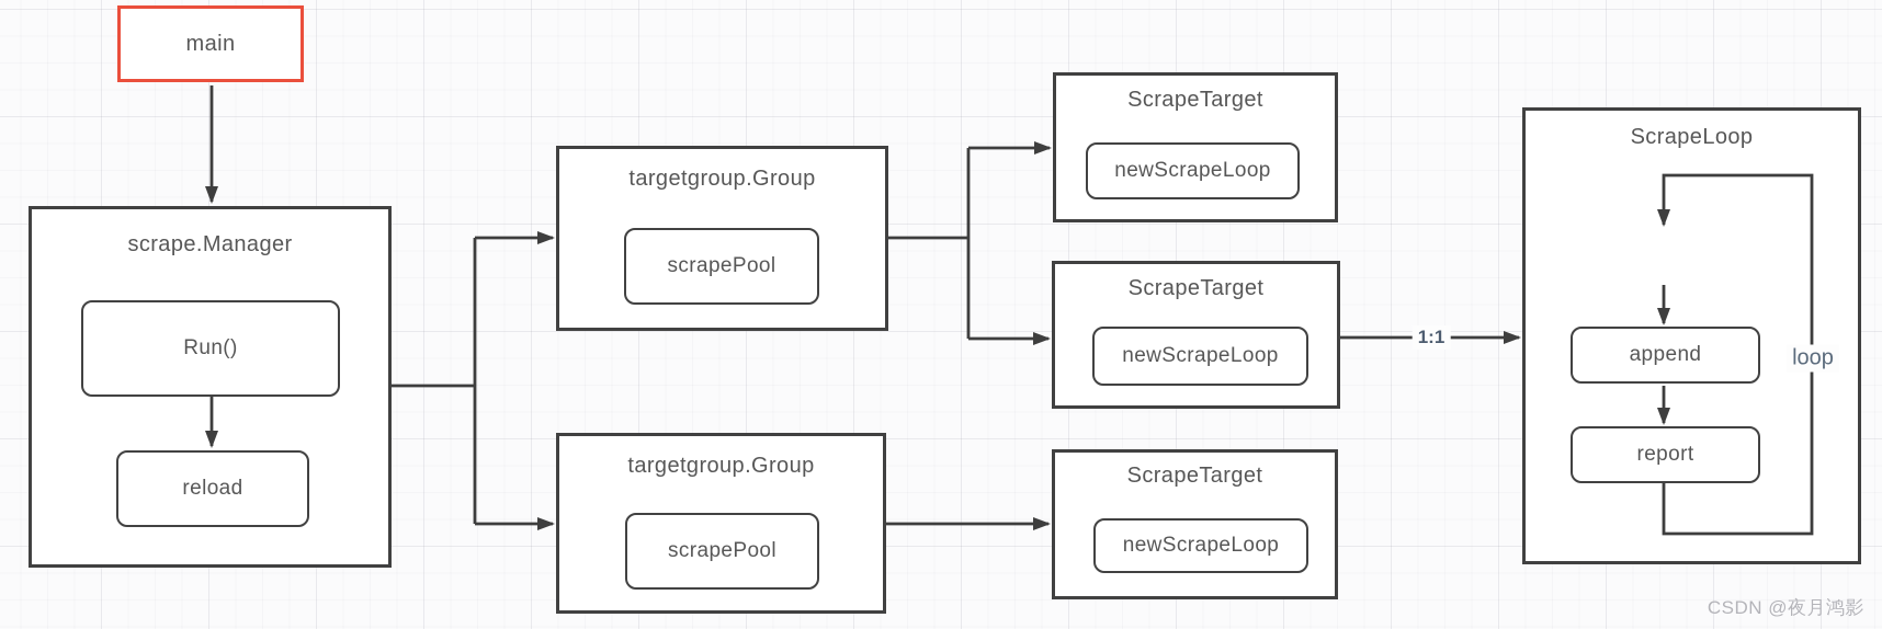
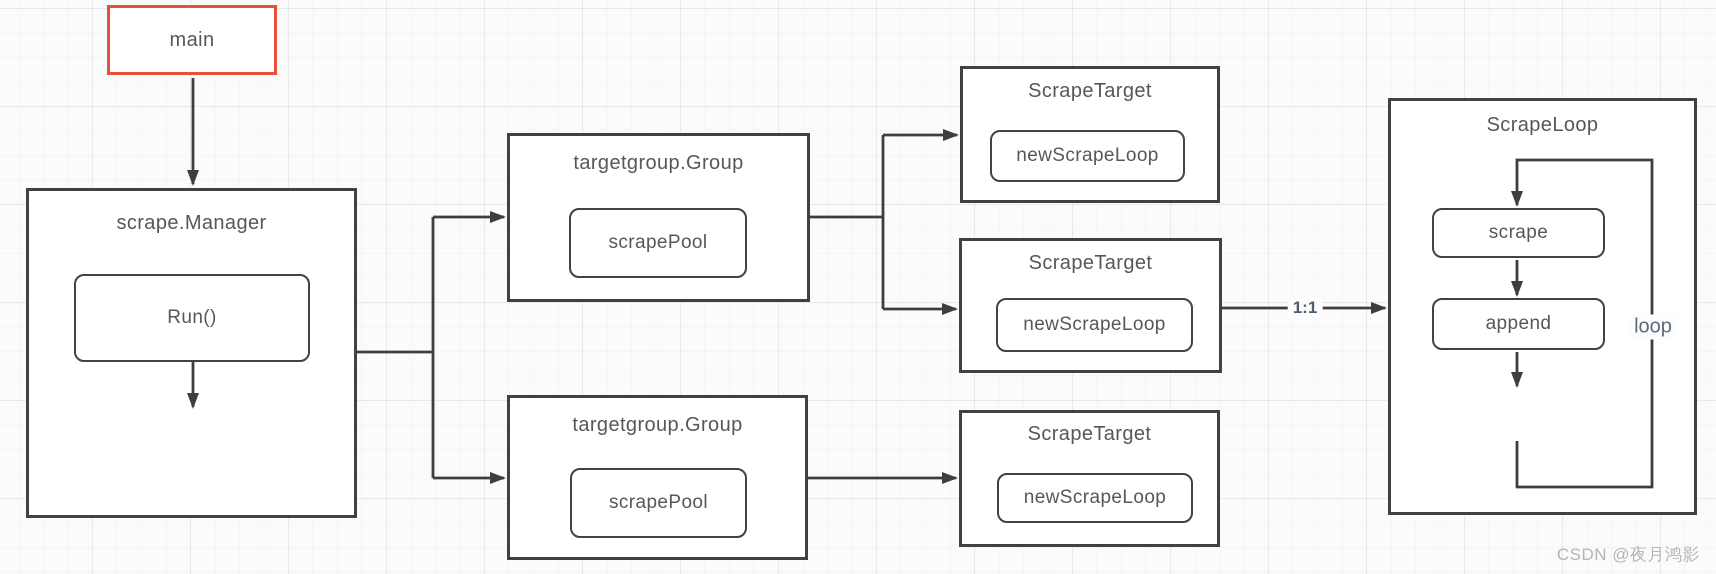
  main
  scrape.Manager
  Run()
- reload
  targetgroup.Group
  scrapePool
  targetgroup.Group
  scrapePool
  ScrapeTarget
  newScrapeLoop
  ScrapeTarget
  newScrapeLoop
  ScrapeTarget
  newScrapeLoop
  ScrapeLoop
+ scrape
  append
- report
  1:1
  loop
  CSDN @夜月鸿影
